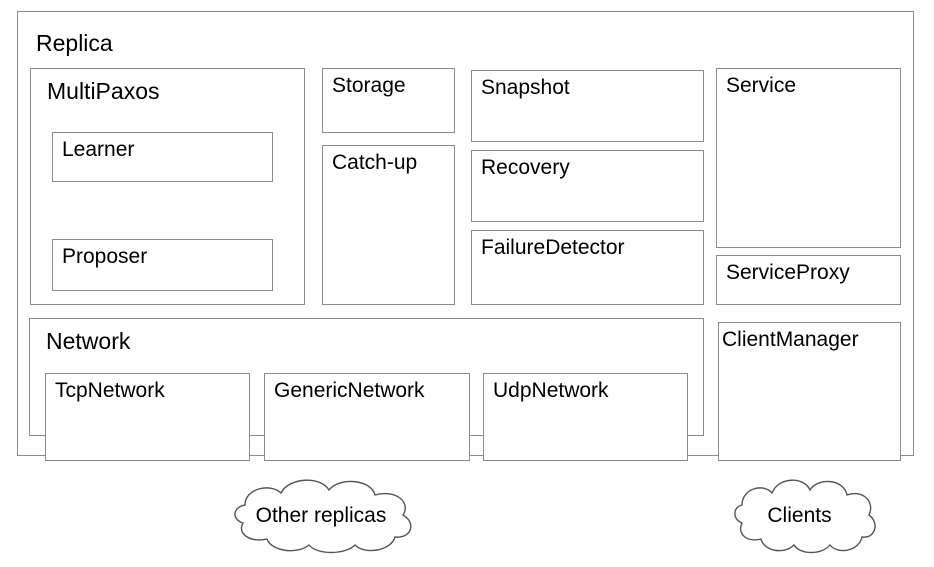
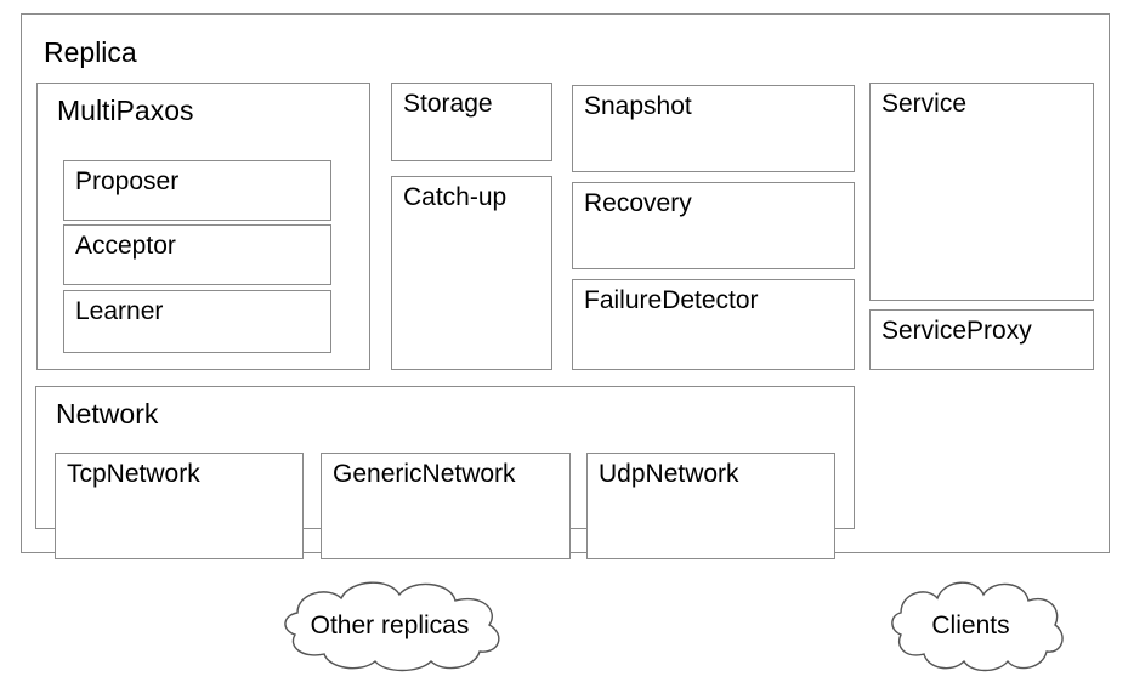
  Replica
  MultiPaxos
- Learner
+ Proposer
+ Acceptor
- Proposer
+ Learner
  Storage
  Catch-up
  Snapshot
  Recovery
  FailureDetector
  Service
  ServiceProxy
  Network
  TcpNetwork
  GenericNetwork
  UdpNetwork
- ClientManager
  Other replicas
  Clients
